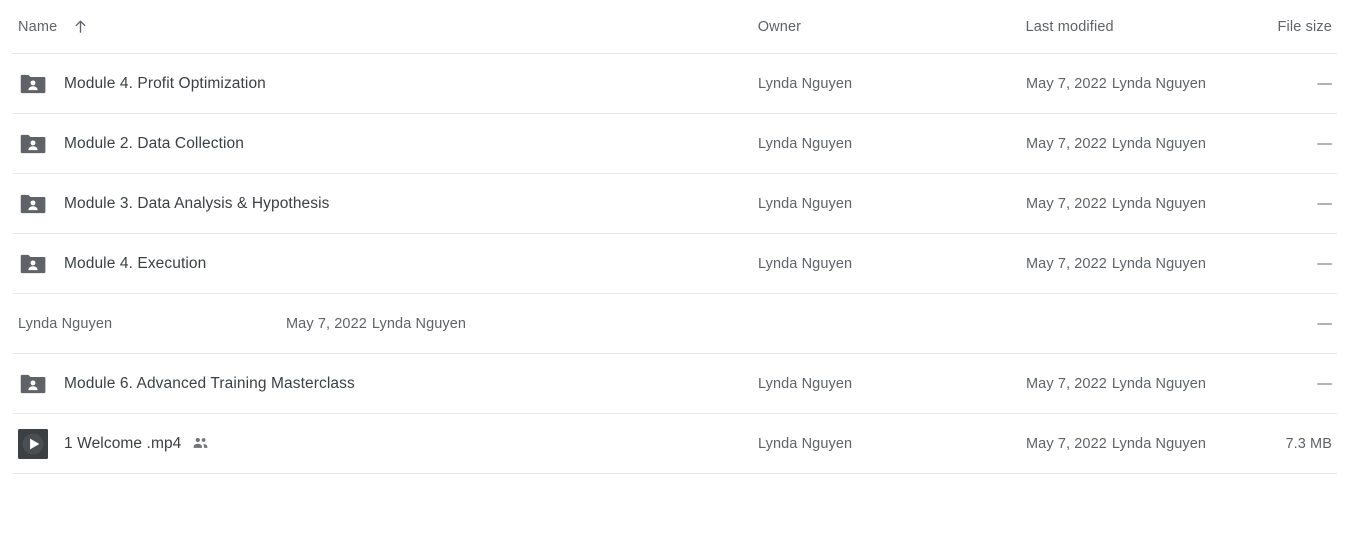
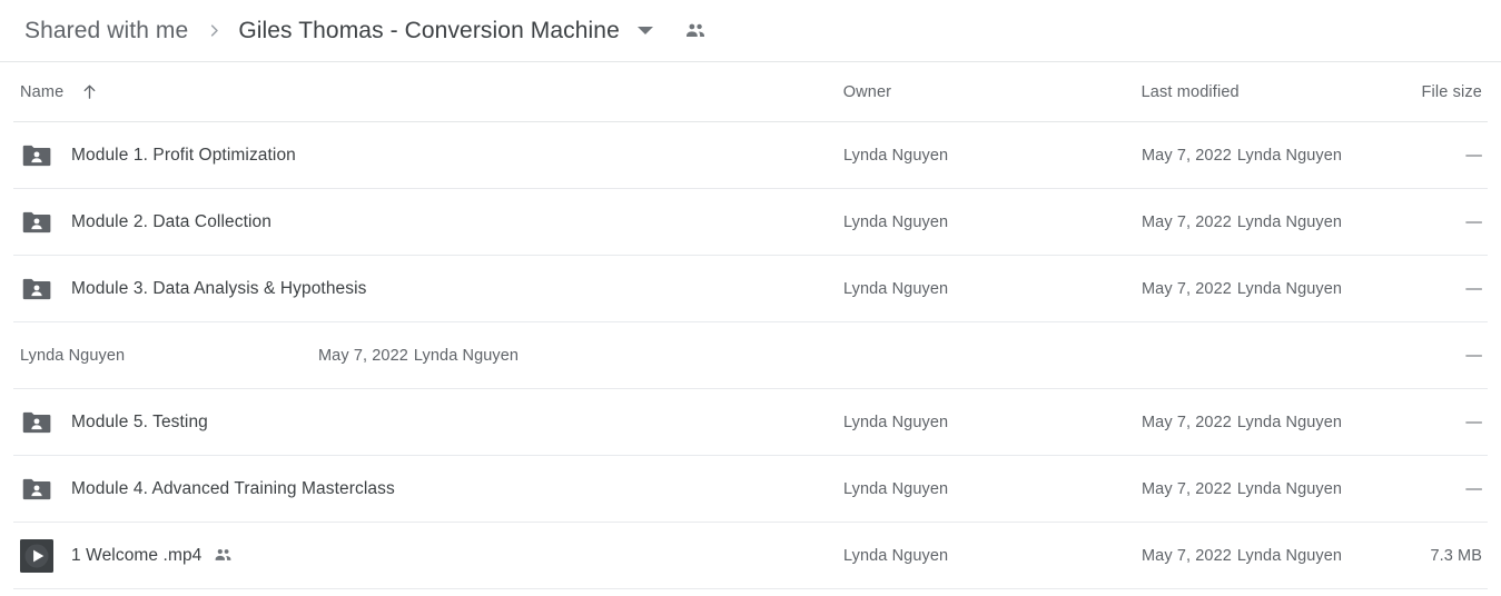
+ Shared with me
+ Giles Thomas - Conversion Machine
  Name
  Owner
  Last modified
  File size
- Module 4. Profit Optimization
+ Module 1. Profit Optimization
  Lynda Nguyen
  May 7, 2022 Lynda Nguyen
  —
  Module 2. Data Collection
  Lynda Nguyen
  May 7, 2022 Lynda Nguyen
  —
  Module 3. Data Analysis & Hypothesis
  Lynda Nguyen
  May 7, 2022 Lynda Nguyen
  —
- Module 4. Execution
  Lynda Nguyen
  May 7, 2022 Lynda Nguyen
  —
+ Module 5. Testing
  Lynda Nguyen
  May 7, 2022 Lynda Nguyen
  —
- Module 6. Advanced Training Masterclass
+ Module 4. Advanced Training Masterclass
  Lynda Nguyen
  May 7, 2022 Lynda Nguyen
  —
  1 Welcome .mp4
  Lynda Nguyen
  May 7, 2022 Lynda Nguyen
  7.3 MB
